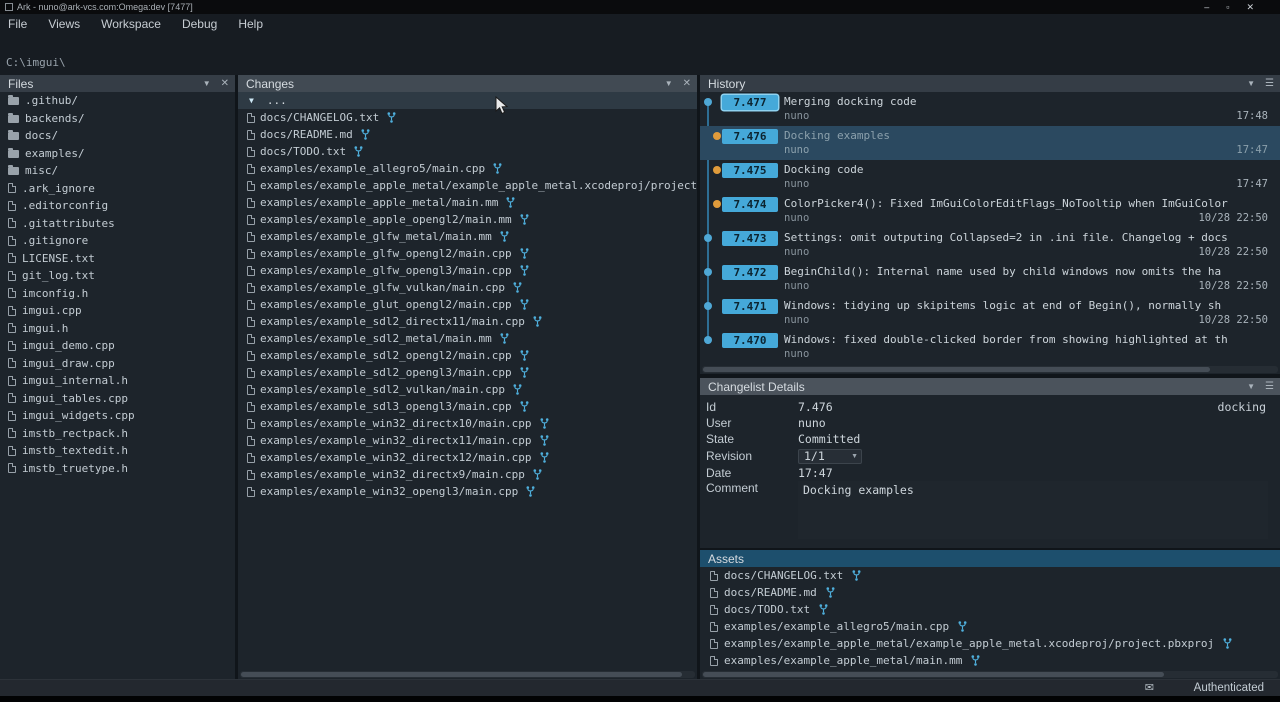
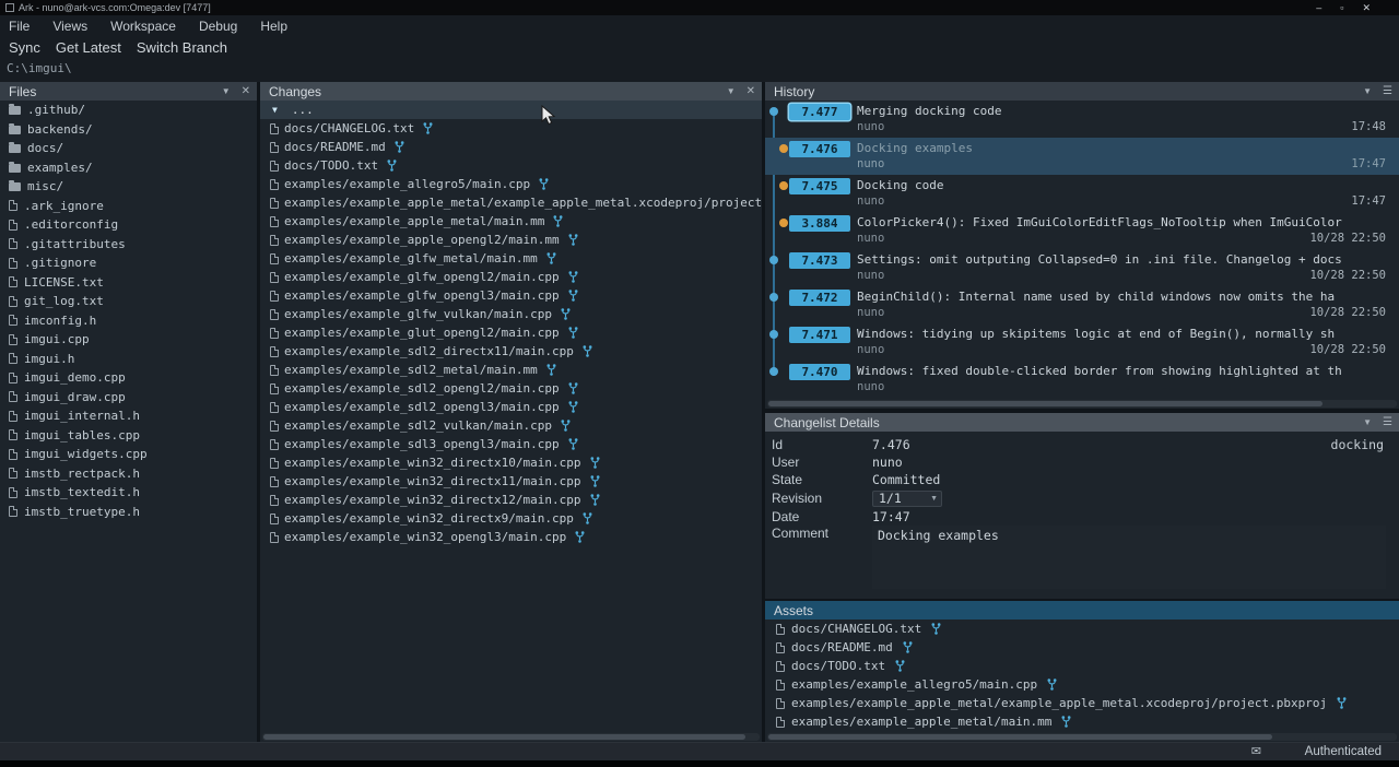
  Ark - nuno@ark-vcs.com:Omega:dev [7477]
  –
  ▫
  ✕
  File
  Views
  Workspace
  Debug
  Help
+ Sync
+ Get Latest
+ Switch Branch
  C:\imgui\
  Files
  ▼
  ✕
  .github/
  backends/
  docs/
  examples/
  misc/
  .ark_ignore
  .editorconfig
  .gitattributes
  .gitignore
  LICENSE.txt
  git_log.txt
  imconfig.h
  imgui.cpp
  imgui.h
  imgui_demo.cpp
  imgui_draw.cpp
  imgui_internal.h
  imgui_tables.cpp
  imgui_widgets.cpp
  imstb_rectpack.h
  imstb_textedit.h
  imstb_truetype.h
  Changes
  ▼
  ✕
  ▼
  ...
  docs/CHANGELOG.txt
  docs/README.md
  docs/TODO.txt
  examples/example_allegro5/main.cpp
  examples/example_apple_metal/example_apple_metal.xcodeproj/project
  examples/example_apple_metal/main.mm
  examples/example_apple_opengl2/main.mm
  examples/example_glfw_metal/main.mm
  examples/example_glfw_opengl2/main.cpp
  examples/example_glfw_opengl3/main.cpp
  examples/example_glfw_vulkan/main.cpp
  examples/example_glut_opengl2/main.cpp
  examples/example_sdl2_directx11/main.cpp
  examples/example_sdl2_metal/main.mm
  examples/example_sdl2_opengl2/main.cpp
  examples/example_sdl2_opengl3/main.cpp
  examples/example_sdl2_vulkan/main.cpp
  examples/example_sdl3_opengl3/main.cpp
  examples/example_win32_directx10/main.cpp
  examples/example_win32_directx11/main.cpp
  examples/example_win32_directx12/main.cpp
  examples/example_win32_directx9/main.cpp
  examples/example_win32_opengl3/main.cpp
  History
  ▼
  ☰
  7.477
  Merging docking code
  nuno
  17:48
  7.476
  Docking examples
  nuno
  17:47
  7.475
  Docking code
  nuno
  17:47
- 7.474
+ 3.884
  ColorPicker4(): Fixed ImGuiColorEditFlags_NoTooltip when ImGuiColor
  nuno
  10/28 22:50
  7.473
- Settings: omit outputing Collapsed=2 in .ini file. Changelog + docs
+ Settings: omit outputing Collapsed=0 in .ini file. Changelog + docs
  nuno
  10/28 22:50
  7.472
  BeginChild(): Internal name used by child windows now omits the ha
  nuno
  10/28 22:50
  7.471
  Windows: tidying up skipitems logic at end of Begin(), normally sh
  nuno
  10/28 22:50
  7.470
  Windows: fixed double-clicked border from showing highlighted at th
  nuno
  Changelist Details
  ▼
  ☰
  Id
  7.476
  docking
  User
  nuno
  State
  Committed
  Revision
  1/1
  Date
  17:47
  Comment
  Docking examples
  Assets
  docs/CHANGELOG.txt
  docs/README.md
  docs/TODO.txt
  examples/example_allegro5/main.cpp
  examples/example_apple_metal/example_apple_metal.xcodeproj/project.pbxproj
  examples/example_apple_metal/main.mm
  ✉
  Authenticated
